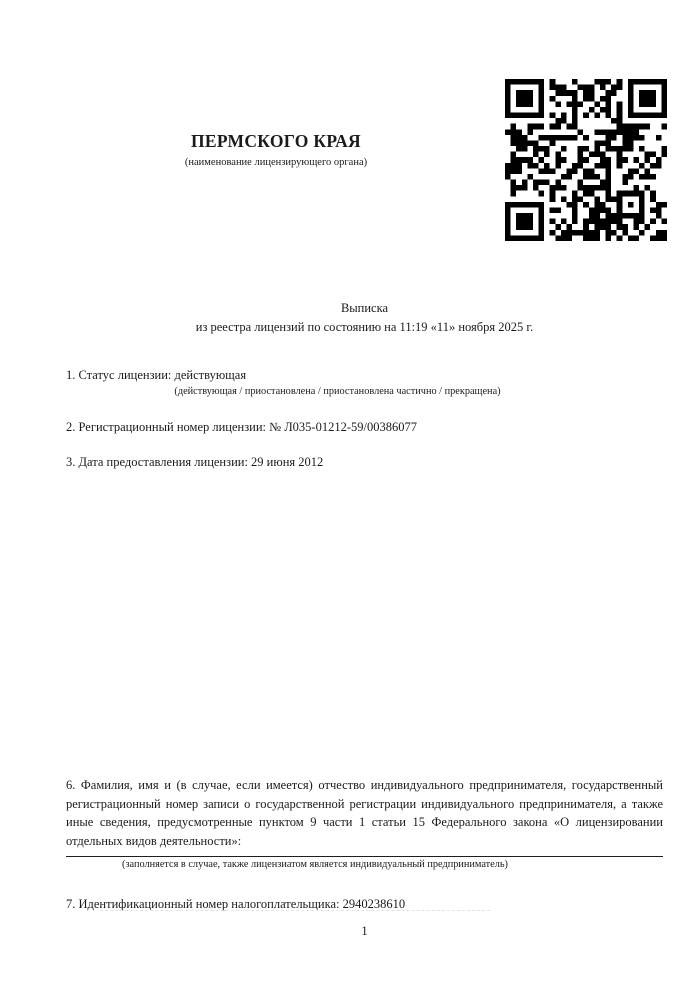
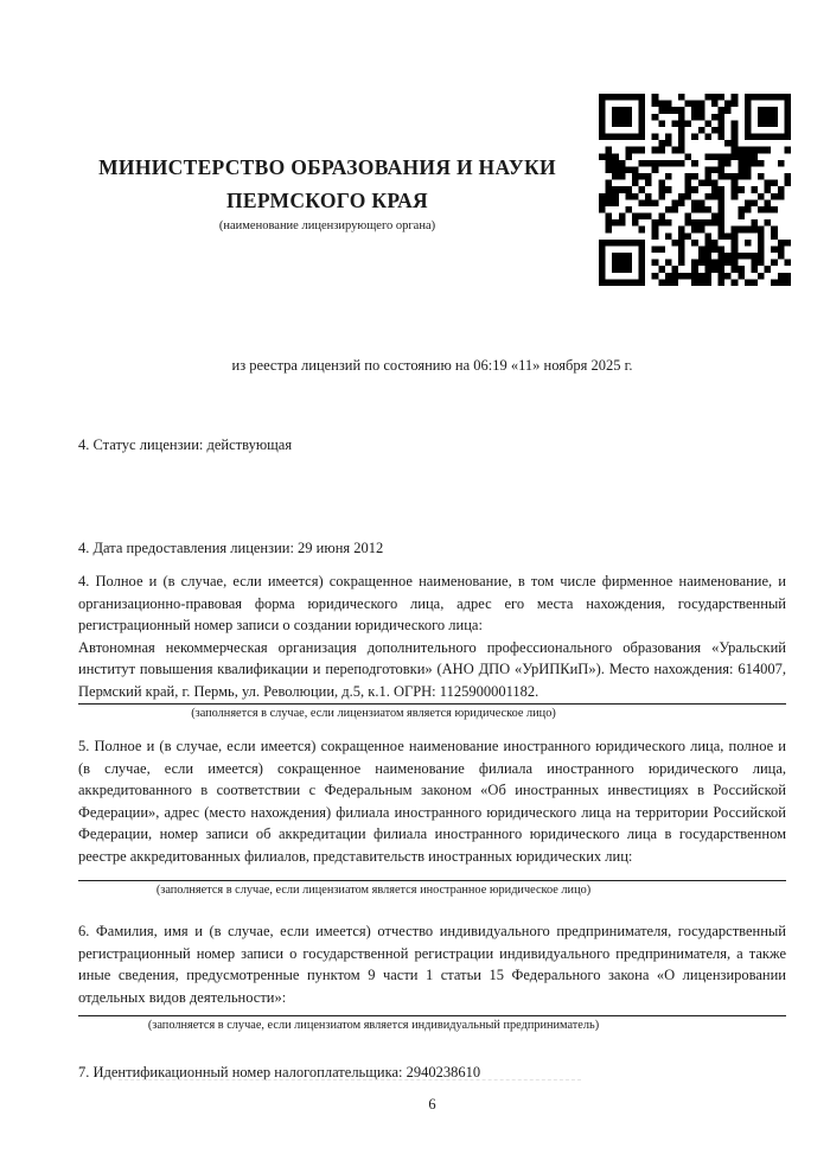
+ МИНИСТЕРСТВО ОБРАЗОВАНИЯ И НАУКИ
  ПЕРМСКОГО КРАЯ
  (наименование лицензирующего органа)
- Выписка
- из реестра лицензий по состоянию на 11:19 «11» ноября 2025 г.
+ из реестра лицензий по состоянию на 06:19 «11» ноября 2025 г.
- 1. Статус лицензии: действующая
+ 4. Статус лицензии: действующая
- (действующая / приостановлена / приостановлена частично / прекращена)
- 2. Регистрационный номер лицензии: № Л035-01212-59/00386077
- 3. Дата предоставления лицензии: 29 июня 2012
+ 4. Дата предоставления лицензии: 29 июня 2012
+ 4. Полное и (в случае, если имеется) сокращенное наименование, в том числе фирменное наименование, и организационно-правовая форма юридического лица, адрес его места нахождения, государственный регистрационный номер записи о создании юридического лица:
+ Автономная некоммерческая организация дополнительного профессионального образования «Уральский институт повышения квалификации и переподготовки» (АНО ДПО «УрИПКиП»). Место нахождения: 614007, Пермский край, г. Пермь, ул. Революции, д.5, к.1. ОГРН: 1125900001182.
+ (заполняется в случае, если лицензиатом является юридическое лицо)
+ 5. Полное и (в случае, если имеется) сокращенное наименование иностранного юридического лица, полное и (в случае, если имеется) сокращенное наименование филиала иностранного юридического лица, аккредитованного в соответствии с Федеральным законом «Об иностранных инвестициях в Российской Федерации», адрес (место нахождения) филиала иностранного юридического лица на территории Российской Федерации, номер записи об аккредитации филиала иностранного юридического лица в государственном реестре аккредитованных филиалов, представительств иностранных юридических лиц:
+ (заполняется в случае, если лицензиатом является иностранное юридическое лицо)
  6. Фамилия, имя и (в случае, если имеется) отчество индивидуального предпринимателя, государственный регистрационный номер записи о государственной регистрации индивидуального предпринимателя, а также иные сведения, предусмотренные пунктом 9 части 1 статьи 15 Федерального закона «О лицензировании отдельных видов деятельности»:
- (заполняется в случае, также лицензиатом является индивидуальный предприниматель)
+ (заполняется в случае, если лицензиатом является индивидуальный предприниматель)
  7. Идентификационный номер налогоплательщика: 2940238610
- 1
+ 6
